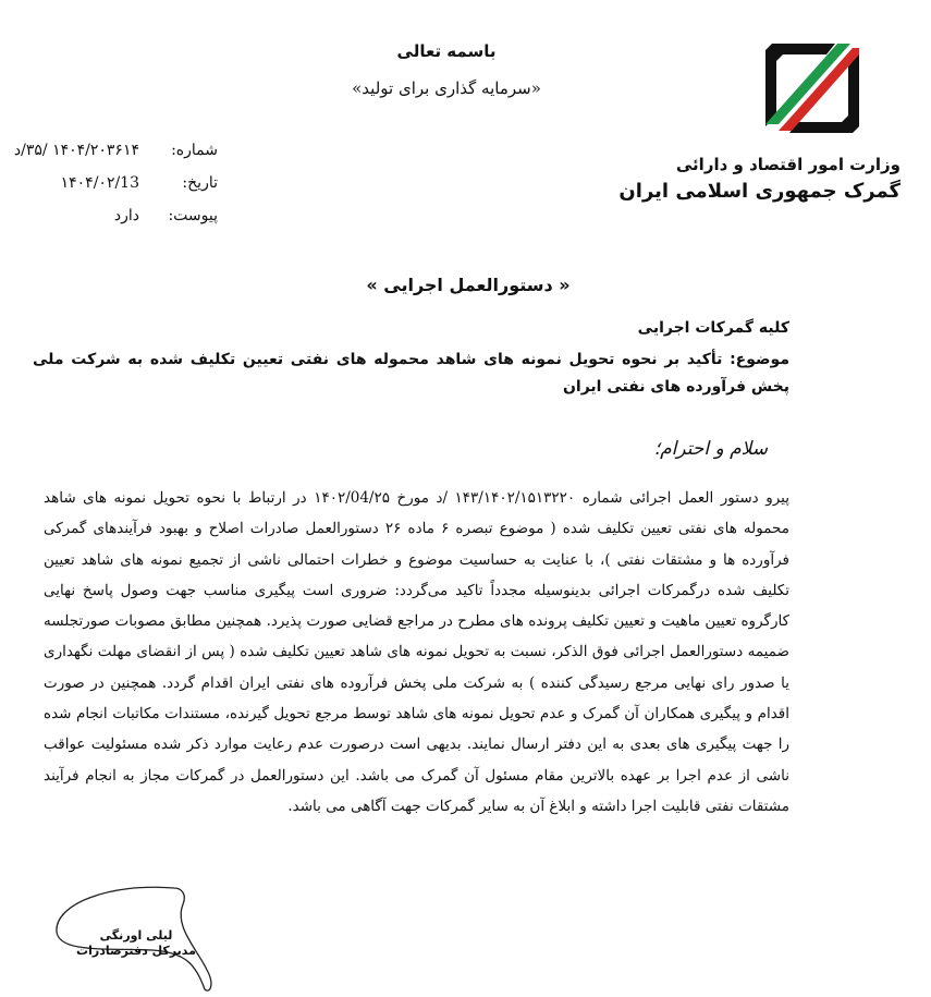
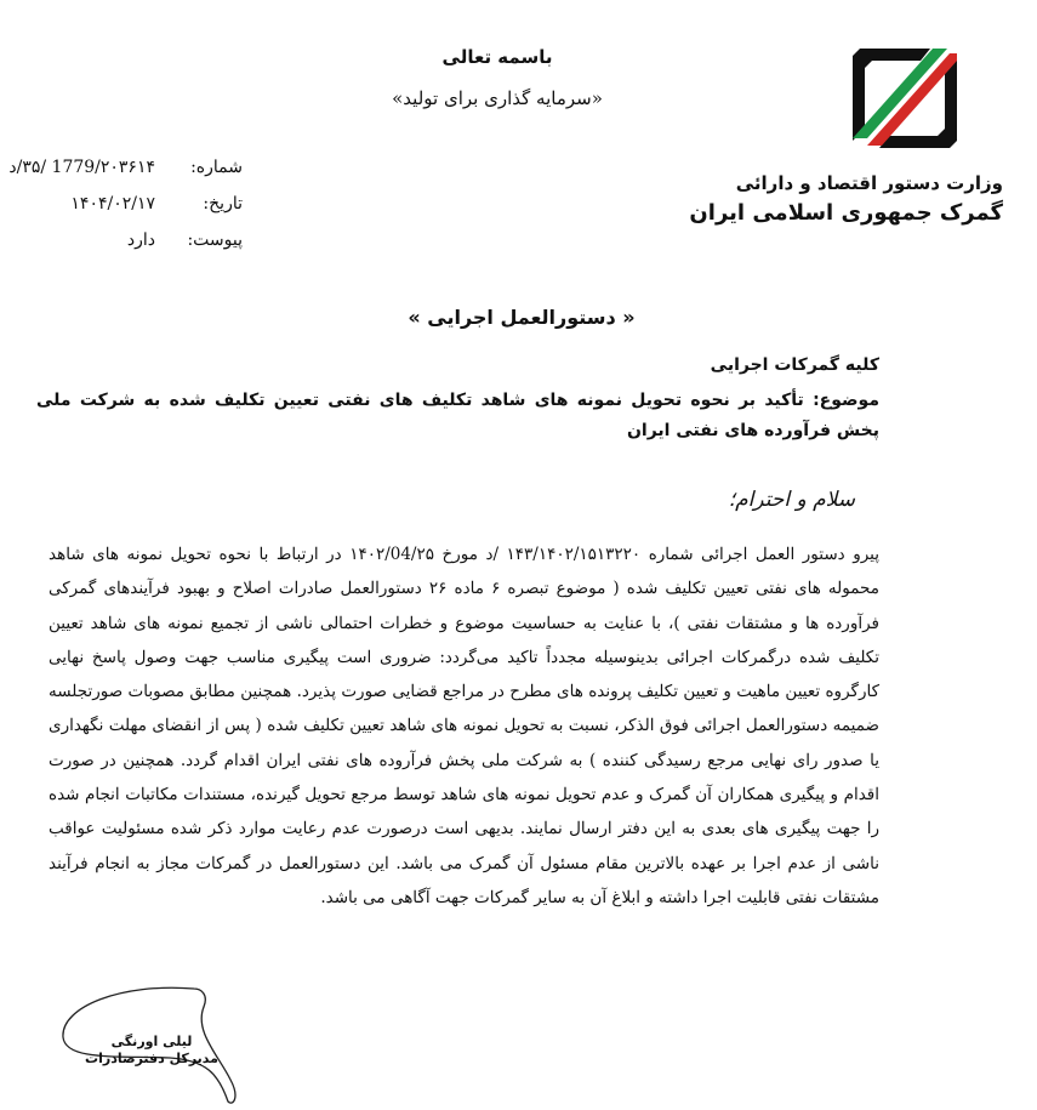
- وزارت امور اقتصاد و دارائی
+ وزارت دستور اقتصاد و دارائی
  گمرک جمهوری اسلامی ایران
  باسمه تعالی
  «سرمایه گذاری برای تولید»
  شماره:
- ۱۴۰۴/۲۰۳۶۱۴ /۳۵/د
+ 1779/۲۰۳۶۱۴ /۳۵/د
  تاریخ:
- ۱۴۰۴/۰۲/13
+ ۱۴۰۴/۰۲/۱۷
  پیوست:
  دارد
  « دستورالعمل اجرایی »
  کلیه گمرکات اجرایی
- موضوع: تأکید بر نحوه تحویل نمونه های شاهد محموله های نفتی تعیین تکلیف شده به شرکت ملی پخش فرآورده های نفتی ایران
+ موضوع: تأکید بر نحوه تحویل نمونه های شاهد تکلیف های نفتی تعیین تکلیف شده به شرکت ملی پخش فرآورده های نفتی ایران
  سلام و احترام؛
  پیرو دستور العمل اجرائی شماره ۱۴۳/۱۴۰۲/۱۵۱۳۲۲۰ /د مورخ ۱۴۰۲/04/۲۵ در ارتباط با نحوه تحویل نمونه های شاهد محموله های نفتی تعیین تکلیف شده ( موضوع تبصره ۶ ماده ۲۶ دستورالعمل صادرات اصلاح و بهبود فرآیندهای گمرکی فرآورده ها و مشتقات نفتی )، با عنایت به حساسیت موضوع و خطرات احتمالی ناشی از تجمیع نمونه های شاهد تعیین تکلیف شده درگمرکات اجرائی بدینوسیله مجدداً تاکید می‌گردد: ضروری است پیگیری مناسب جهت وصول پاسخ نهایی کارگروه تعیین ماهیت و تعیین تکلیف پرونده های مطرح در مراجع قضایی صورت پذیرد. همچنین مطابق مصوبات صورتجلسه ضمیمه دستورالعمل اجرائی فوق الذکر، نسبت به تحویل نمونه های شاهد تعیین تکلیف شده ( پس از انقضای مهلت نگهداری یا صدور رای نهایی مرجع رسیدگی کننده ) به شرکت ملی پخش فرآروده های نفتی ایران اقدام گردد. همچنین در صورت اقدام و پیگیری همکاران آن گمرک و عدم تحویل نمونه های شاهد توسط مرجع تحویل گیرنده، مستندات مکاتبات انجام شده را جهت پیگیری های بعدی به این دفتر ارسال نمایند. بدیهی است درصورت عدم رعایت موارد ذکر شده مسئولیت عواقب ناشی از عدم اجرا بر عهده بالاترین مقام مسئول آن گمرک می باشد. این دستورالعمل در گمرکات مجاز به انجام فرآیند مشتقات نفتی قابلیت اجرا داشته و ابلاغ آن به سایر گمرکات جهت آگاهی می باشد.
  لیلی اورنگی
  مدیرکل دفترصادرات
